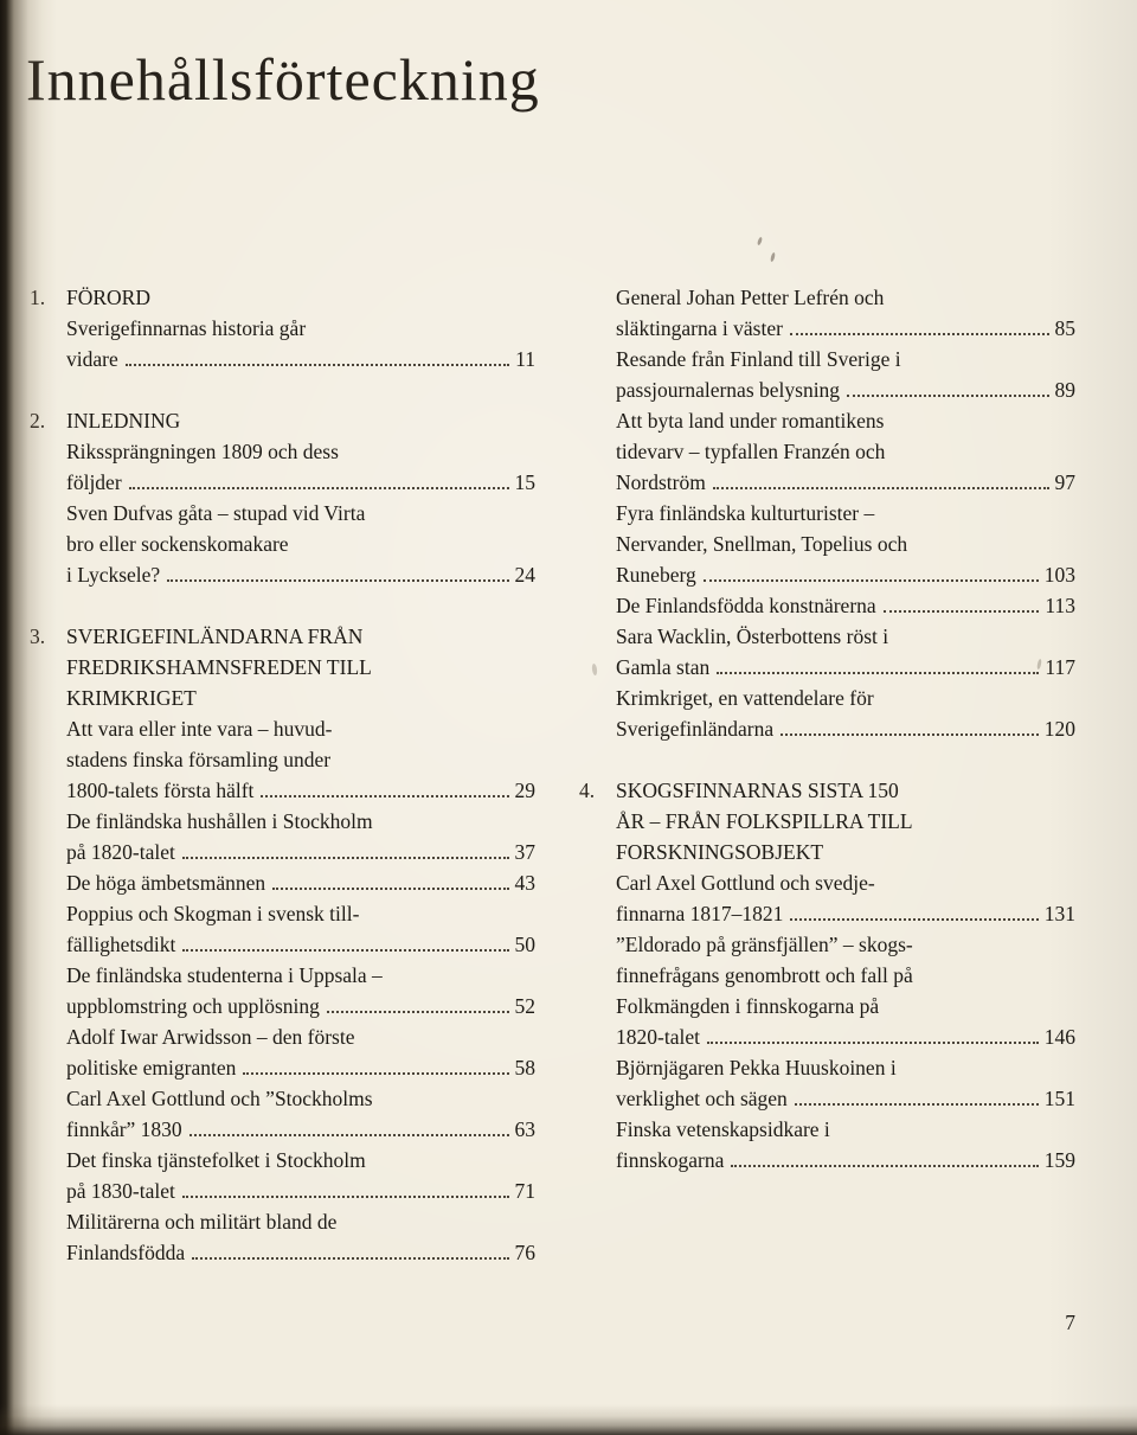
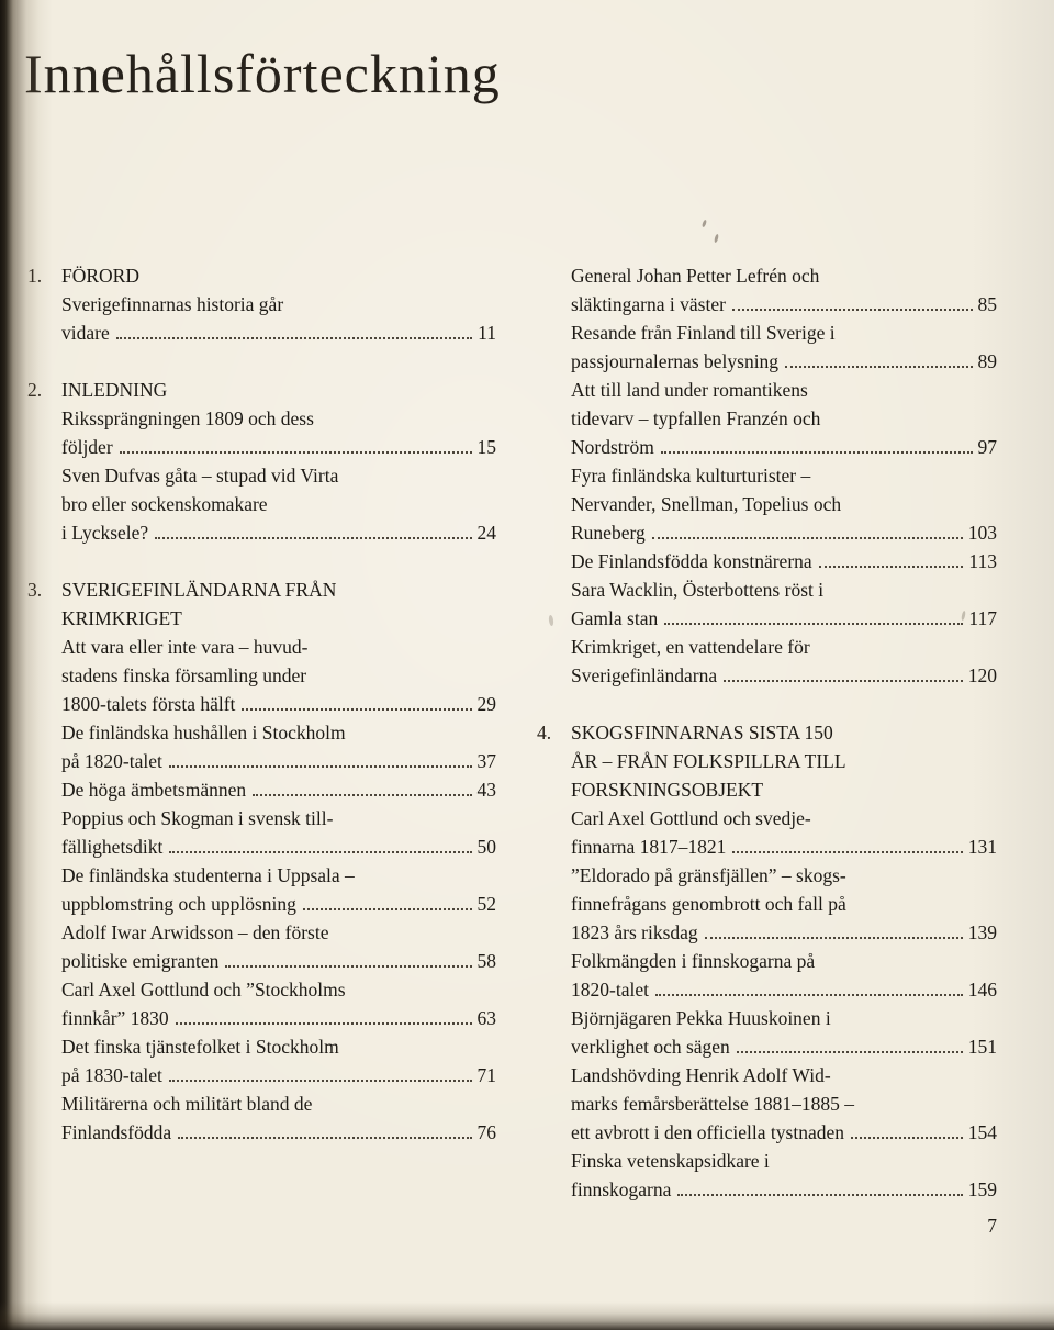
  nnehållsförteckning
  FÖRORD
  Sverigefinnarnas historia går
  vidare
  11
  INLEDNING
  Rikssprängningen 1809 och dess
  följder
  15
  Sven Dufvas gåta – stupad vid Virta
  bro eller sockenskomakare
  i Lycksele?
  24
  SVERIGEFINLÄNDARNA FRÅN
- FREDRIKSHAMNSFREDEN TILL
  KRIMKRIGET
  Att vara eller inte vara – huvud-
  stadens finska församling under
  1800-talets första hälft
  29
  De finländska hushållen i Stockholm
  på 1820-talet
  37
  De höga ämbetsmännen
  43
  Poppius och Skogman i svensk till-
  fällighetsdikt
  50
  De finländska studenterna i Uppsala –
  uppblomstring och upplösning
  52
  Adolf Iwar Arwidsson – den förste
  politiske emigranten
  58
  Carl Axel Gottlund och ”Stockholms
  finnkår” 1830
  63
  Det finska tjänstefolket i Stockholm
  på 1830-talet
  71
  Militärerna och militärt bland de
  Finlandsfödda
  76
  General Johan Petter Lefrén och
  släktingarna i väster
  85
  Resande från Finland till Sverige i
  passjournalernas belysning
  89
- Att byta land under romantikens
+ Att till land under romantikens
  tidevarv – typfallen Franzén och
  Nordström
  97
  Fyra finländska kulturturister –
  Nervander, Snellman, Topelius och
  Runeberg
  103
  De Finlandsfödda konstnärerna
  113
  Sara Wacklin, Österbottens röst i
  Gamla stan
  117
  Krimkriget, en vattendelare för
  Sverigefinländarna
  120
  4.
  SKOGSFINNARNAS SISTA 150
  ÅR – FRÅN FOLKSPILLRA TILL
  FORSKNINGSOBJEKT
  Carl Axel Gottlund och svedje-
  finnarna 1817–1821
  131
  ”Eldorado på gränsfjällen” – skogs-
  finnefrågans genombrott och fall på
+ 1823 års riksdag
+ 139
  Folkmängden i finnskogarna på
  1820-talet
  146
  Björnjägaren Pekka Huuskoinen i
  verklighet och sägen
  151
+ Landshövding Henrik Adolf Wid-
+ marks femårsberättelse 1881–1885 –
+ ett avbrott i den officiella tystnaden
+ 154
  Finska vetenskapsidkare i
  finnskogarna
  159
  7
